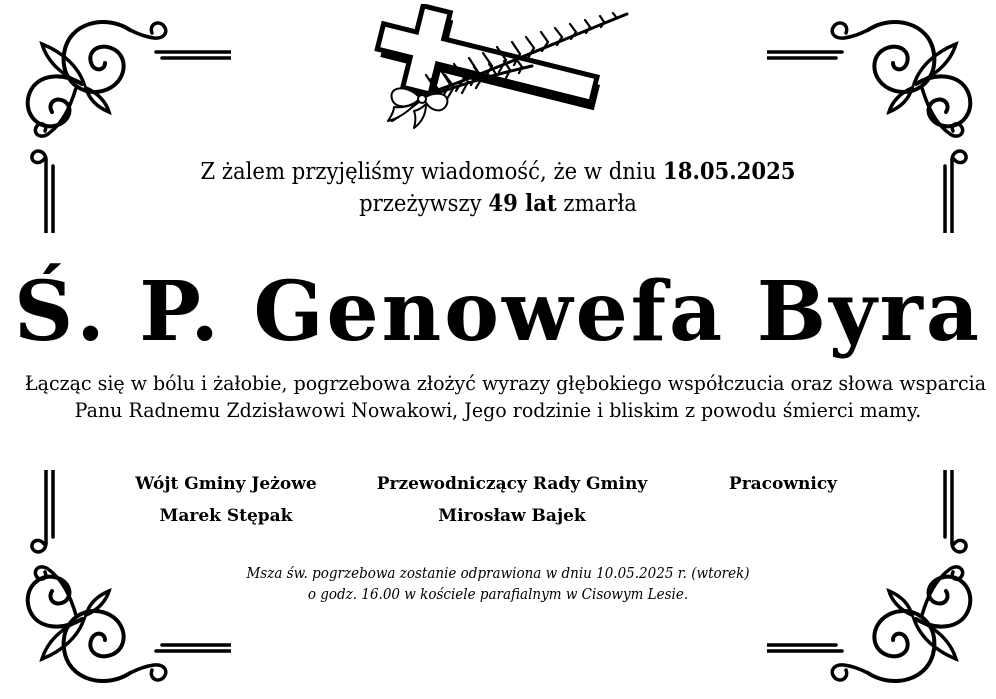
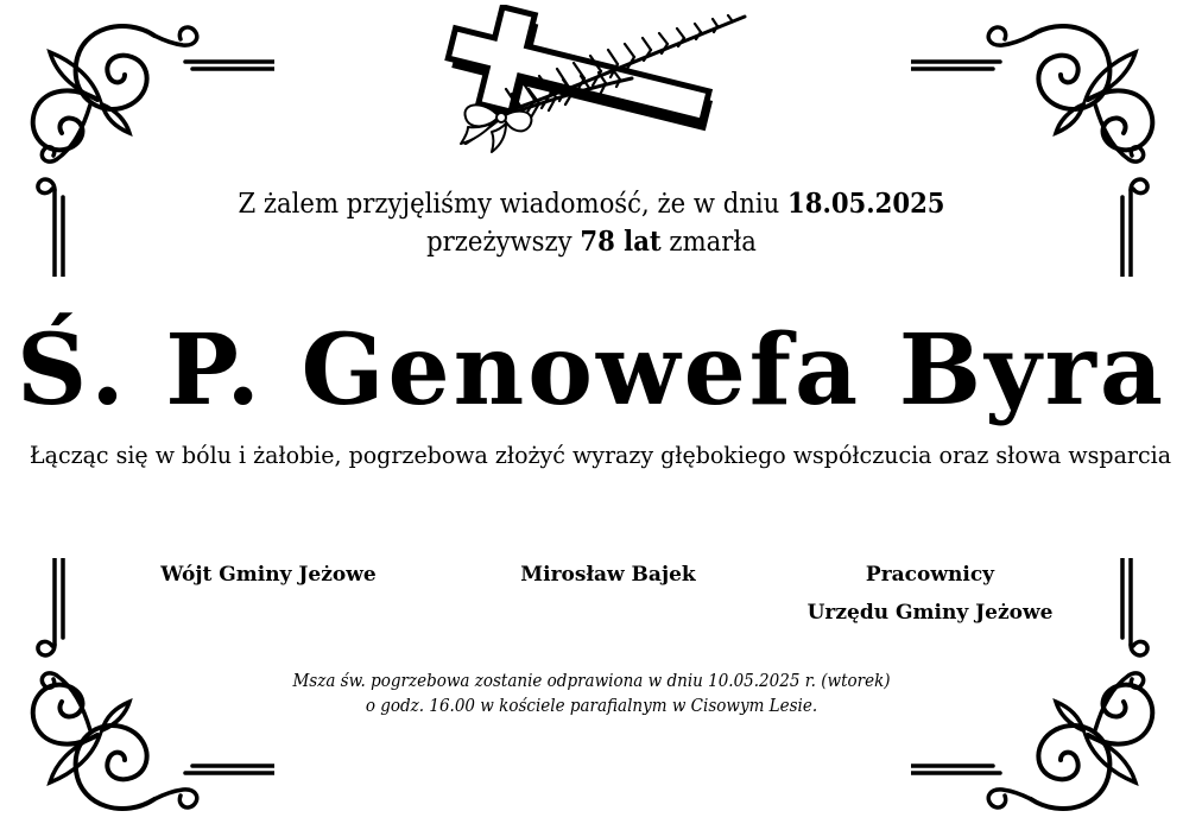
  Z żalem przyjęliśmy wiadomość, że w dniu 18.05.2025
- przeżywszy 49 lat zmarła
+ przeżywszy 78 lat zmarła
  Ś. P. Genowefa Byra
  Łącząc się w bólu i żałobie, pogrzebowa złożyć wyrazy głębokiego współczucia oraz słowa wsparcia
- Panu Radnemu Zdzisławowi Nowakowi, Jego rodzinie i bliskim z powodu śmierci mamy.
  Wójt Gminy Jeżowe
- Marek Stępak
- Przewodniczący Rady Gminy
  Mirosław Bajek
  Pracownicy
+ Urzędu Gminy Jeżowe
  Msza św. pogrzebowa zostanie odprawiona w dniu 10.05.2025 r. (wtorek)
  o godz. 16.00 w kościele parafialnym w Cisowym Lesie.
